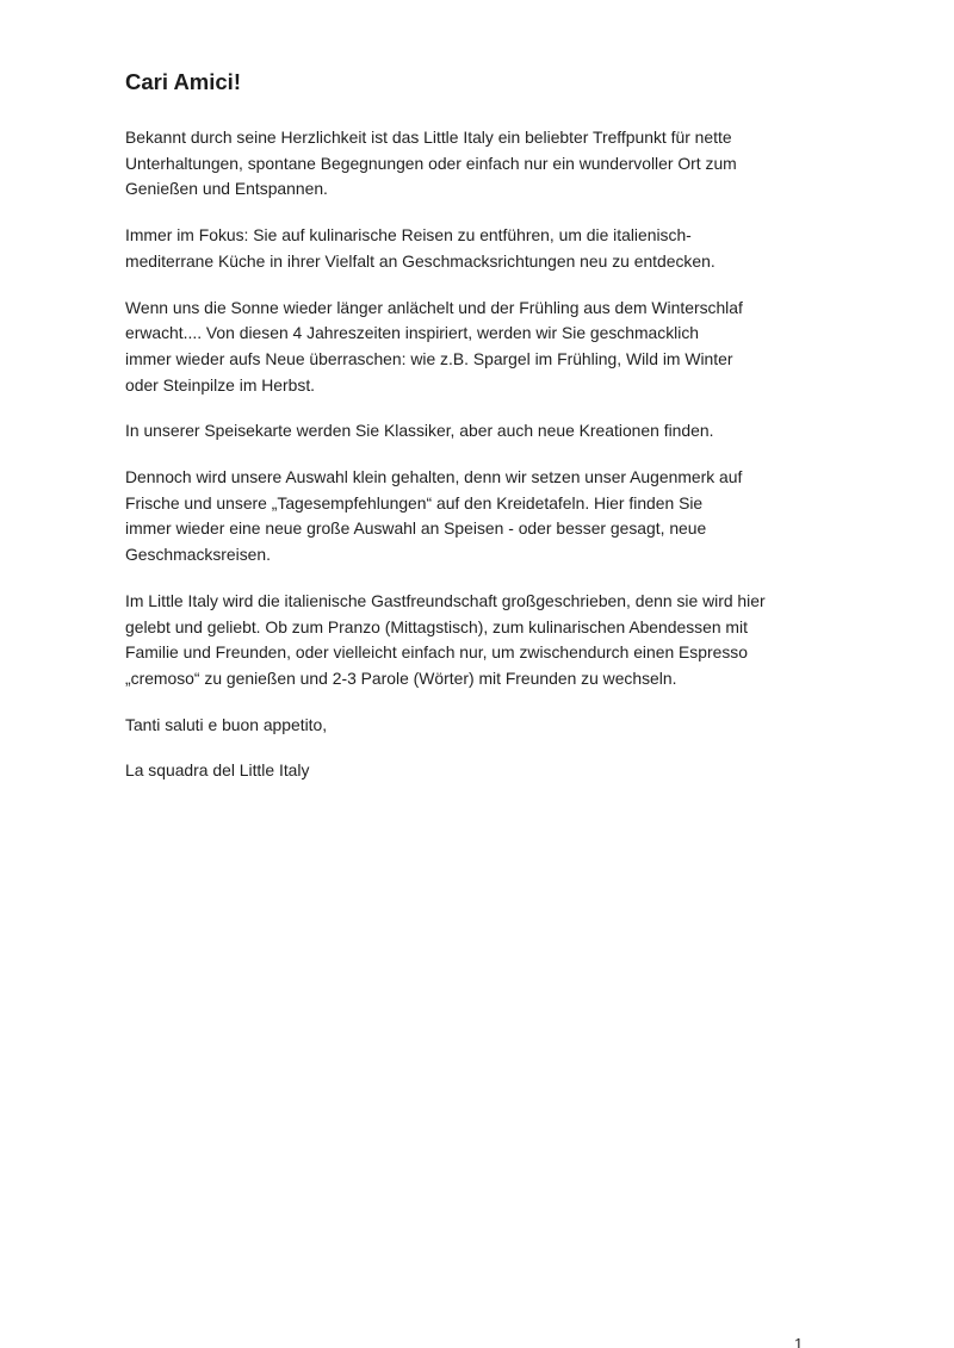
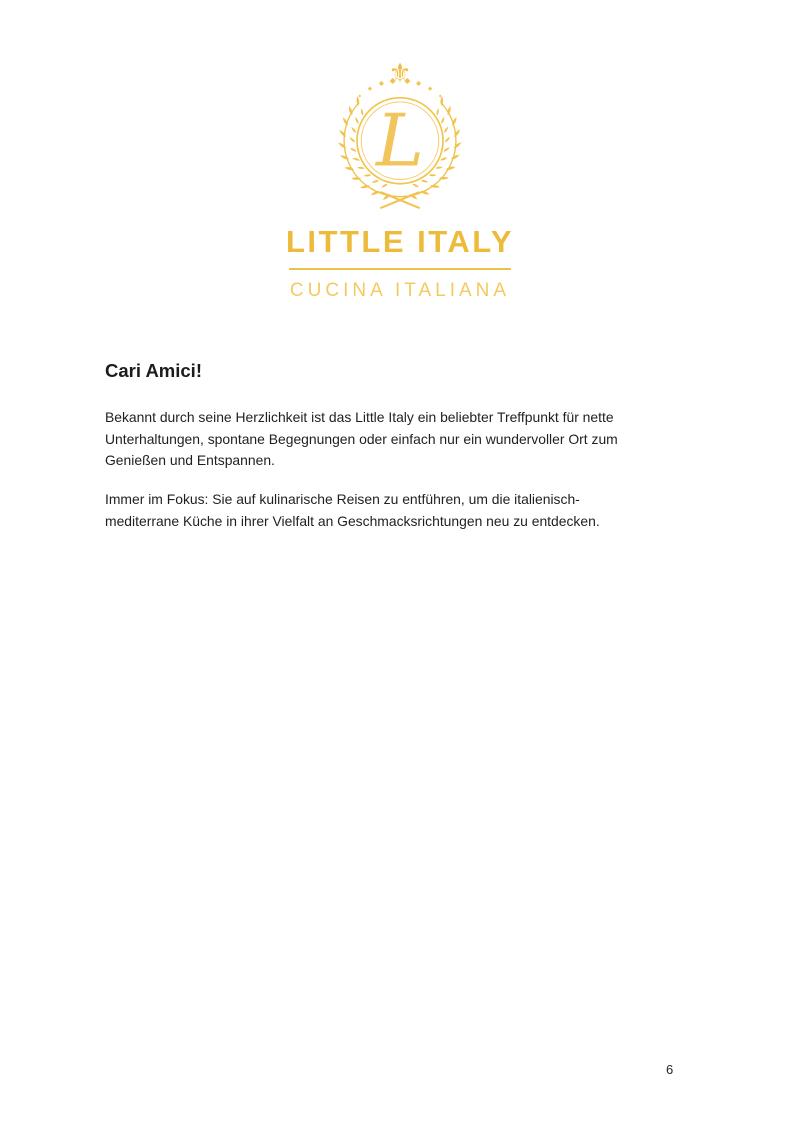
+ ⚜
+ L
+ LITTLE ITALY
+ CUCINA ITALIANA
  Cari Amici!
  Bekannt durch seine Herzlichkeit ist das Little Italy ein beliebter Treffpunkt für nette
  Unterhaltungen, spontane Begegnungen oder einfach nur ein wundervoller Ort zum
  Genießen und Entspannen.
  Immer im Fokus: Sie auf kulinarische Reisen zu entführen, um die italienisch-
  mediterrane Küche in ihrer Vielfalt an Geschmacksrichtungen neu zu entdecken.
- Wenn uns die Sonne wieder länger anlächelt und der Frühling aus dem Winterschlaf
- erwacht.... Von diesen 4 Jahreszeiten inspiriert, werden wir Sie geschmacklich
- immer wieder aufs Neue überraschen: wie z.B. Spargel im Frühling, Wild im Winter
- oder Steinpilze im Herbst.
- In unserer Speisekarte werden Sie Klassiker, aber auch neue Kreationen finden.
- Dennoch wird unsere Auswahl klein gehalten, denn wir setzen unser Augenmerk auf
- Frische und unsere „Tagesempfehlungen“ auf den Kreidetafeln. Hier finden Sie
- immer wieder eine neue große Auswahl an Speisen - oder besser gesagt, neue
- Geschmacksreisen.
- Im Little Italy wird die italienische Gastfreundschaft großgeschrieben, denn sie wird hier
- gelebt und geliebt. Ob zum Pranzo (Mittagstisch), zum kulinarischen Abendessen mit
- Familie und Freunden, oder vielleicht einfach nur, um zwischendurch einen Espresso
- „cremoso“ zu genießen und 2-3 Parole (Wörter) mit Freunden zu wechseln.
- Tanti saluti e buon appetito,
- La squadra del Little Italy
- 1
+ 6
